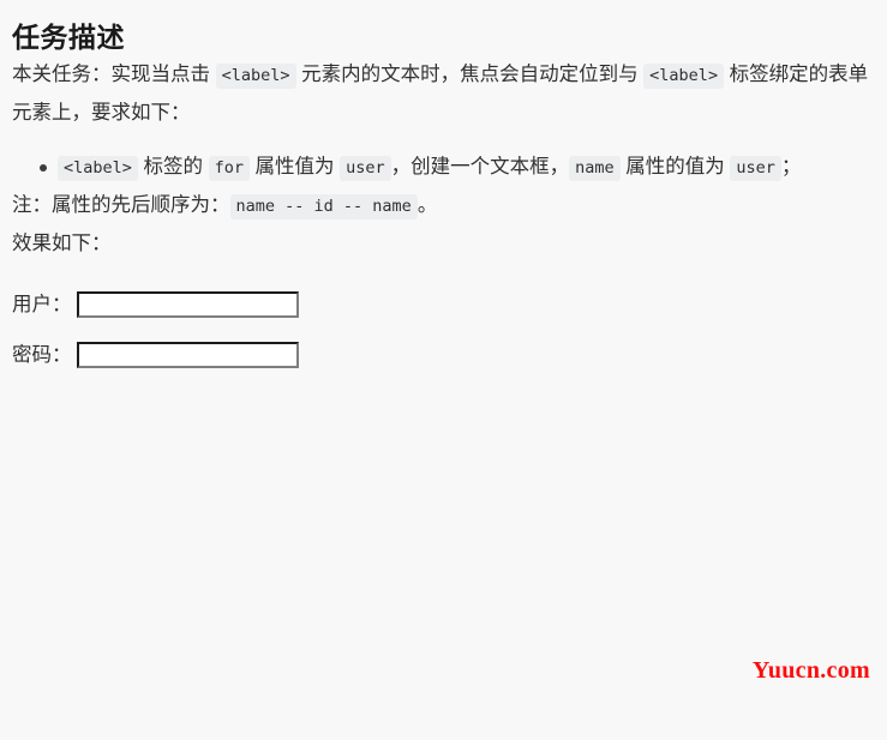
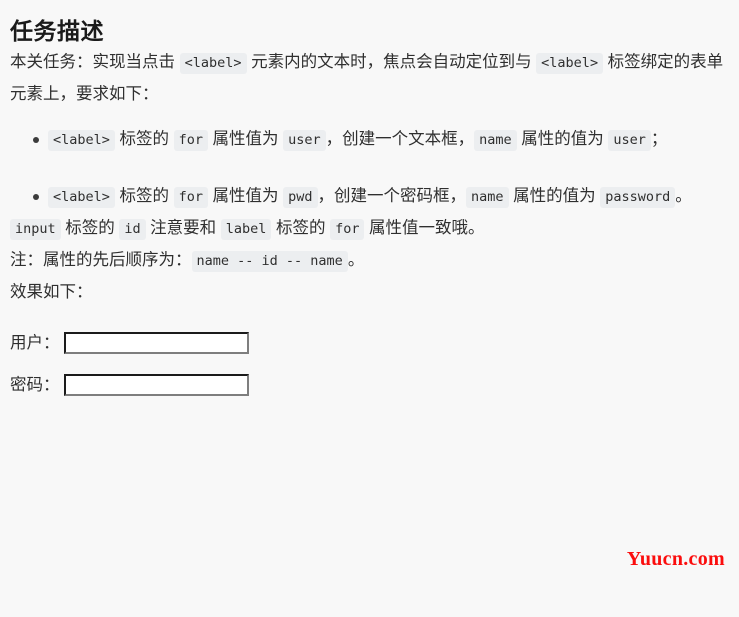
  任务描述
  本关任务：实现当点击 <label> 元素内的文本时，焦点会自动定位到与 <label> 标签绑定的表单元素上，要求如下：
  <label> 标签的 for 属性值为 user ，创建一个文本框， name 属性的值为 user ；
+ <label> 标签的 for 属性值为 pwd ，创建一个密码框， name 属性的值为 password 。
+ input 标签的 id 注意要和 label 标签的 for 属性值一致哦。
  注：属性的先后顺序为： name -- id -- name 。
  效果如下：
  用户：
  密码：
  Yuucn.com
